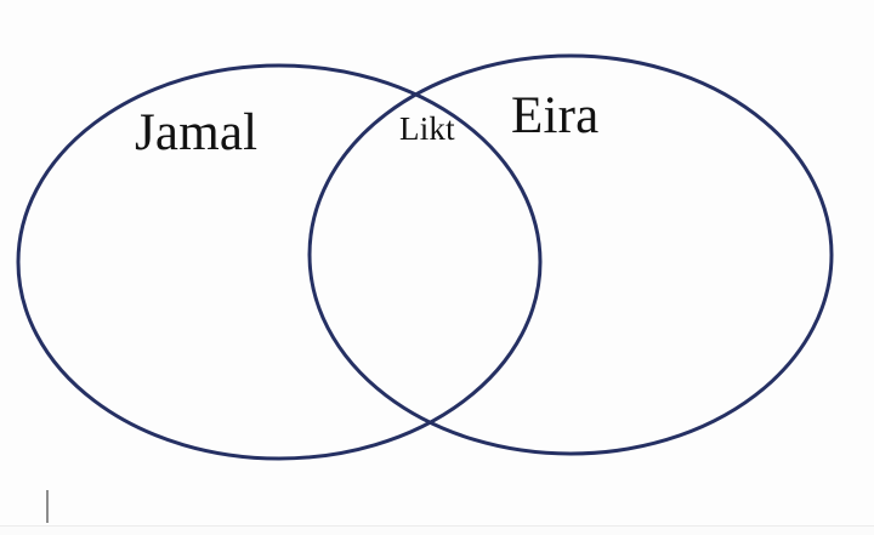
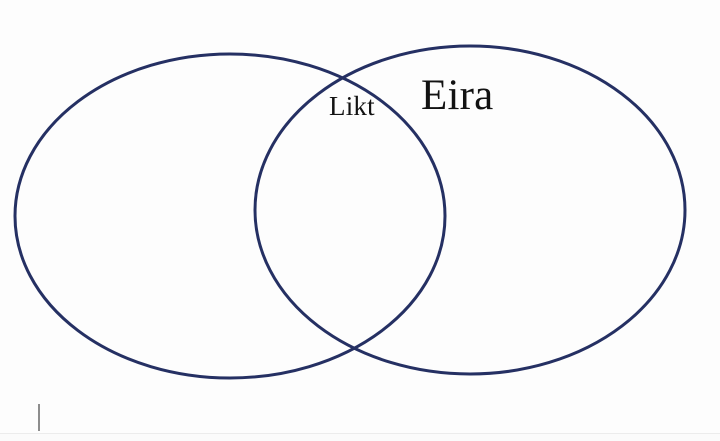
- Jamal
  Eira
  Likt
